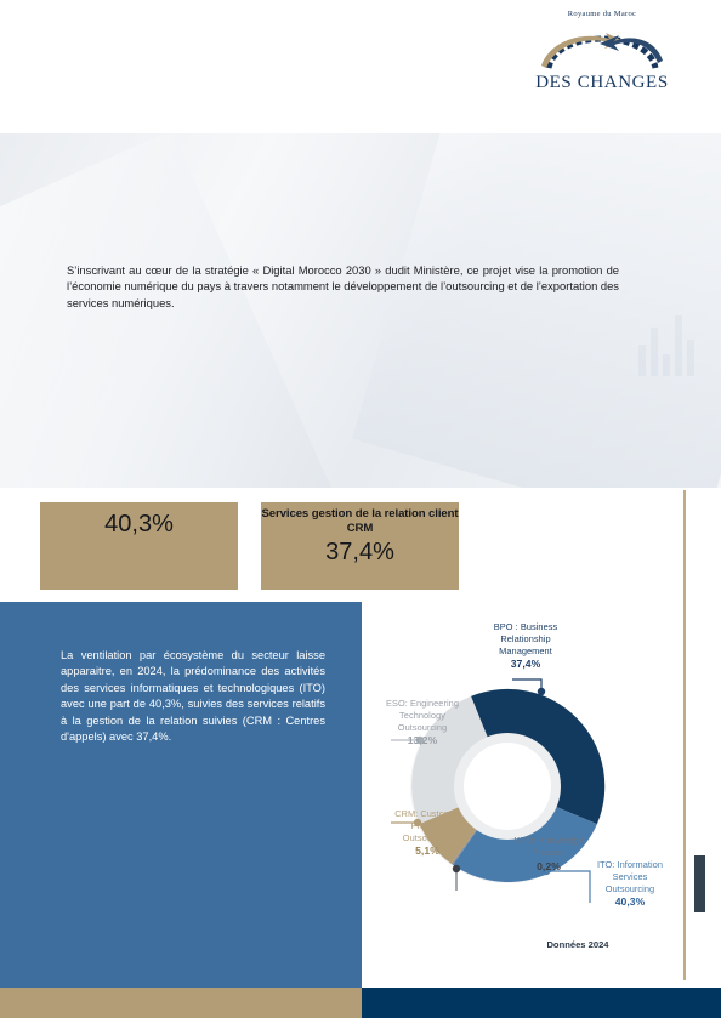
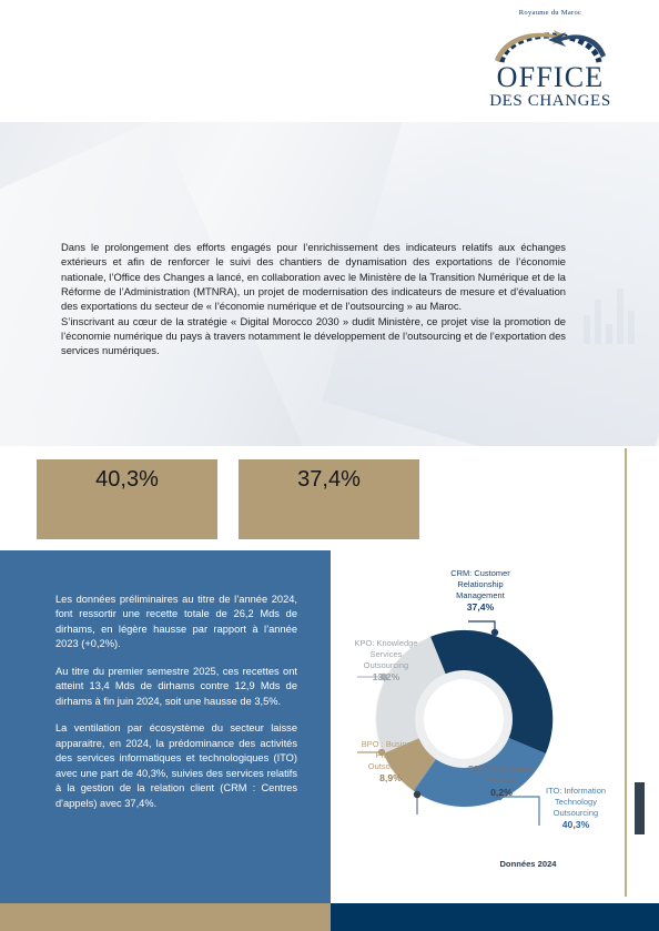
+ OFFICE
  DES CHANGES
+ Dans le prolongement des efforts engagés pour l’enrichissement des indicateurs relatifs aux échanges extérieurs et afin de renforcer le suivi des chantiers de dynamisation des exportations de l’économie nationale, l’Office des Changes a lancé, en collaboration avec le Ministère de la Transition Numérique et de la Réforme de l’Administration (MTNRA), un projet de modernisation des indicateurs de mesure et d’évaluation des exportations du secteur de « l’économie numérique et de l’outsourcing » au Maroc.
  S’inscrivant au cœur de la stratégie « Digital Morocco 2030 » dudit Ministère, ce projet vise la promotion de l’économie numérique du pays à travers notamment le développement de l’outsourcing et de l’exportation des services numériques.
  40,3%
- Services gestion de la relation client CRM
  37,4%
+ Les données préliminaires au titre de l’année 2024, font ressortir une recette totale de 26,2 Mds de dirhams, en légère hausse par rapport à l’année 2023 (+0,2%).
+ Au titre du premier semestre 2025, ces recettes ont atteint 13,4 Mds de dirhams contre 12,9 Mds de dirhams à fin juin 2024, soit une hausse de 3,5%.
- La ventilation par écosystème du secteur laisse apparaitre, en 2024, la prédominance des activités des services informatiques et technologiques (ITO) avec une part de 40,3%, suivies des services relatifs à la gestion de la relation suivies (CRM : Centres d'appels) avec 37,4%.
+ La ventilation par écosystème du secteur laisse apparaitre, en 2024, la prédominance des activités des services informatiques et technologiques (ITO) avec une part de 40,3%, suivies des services relatifs à la gestion de la relation client (CRM : Centres d'appels) avec 37,4%.
- BPO : Business
+ CRM: Customer
  Relationship
  Management
  37,4%
- ESO: Engineering
+ KPO: Knowledge
- Technology
+ Services
  Outsourcing
  13,2%
- CRM: Customer
+ BPO : Business
  Process
  Outsourcing
- 5,1%
+ 8,9%
- KPO: Knowledge
+ ESO: Engineering
  Process
  0,2%
  ITO: Information
- Services
+ Technology
  Outsourcing
  40,3%
  Données 2024
